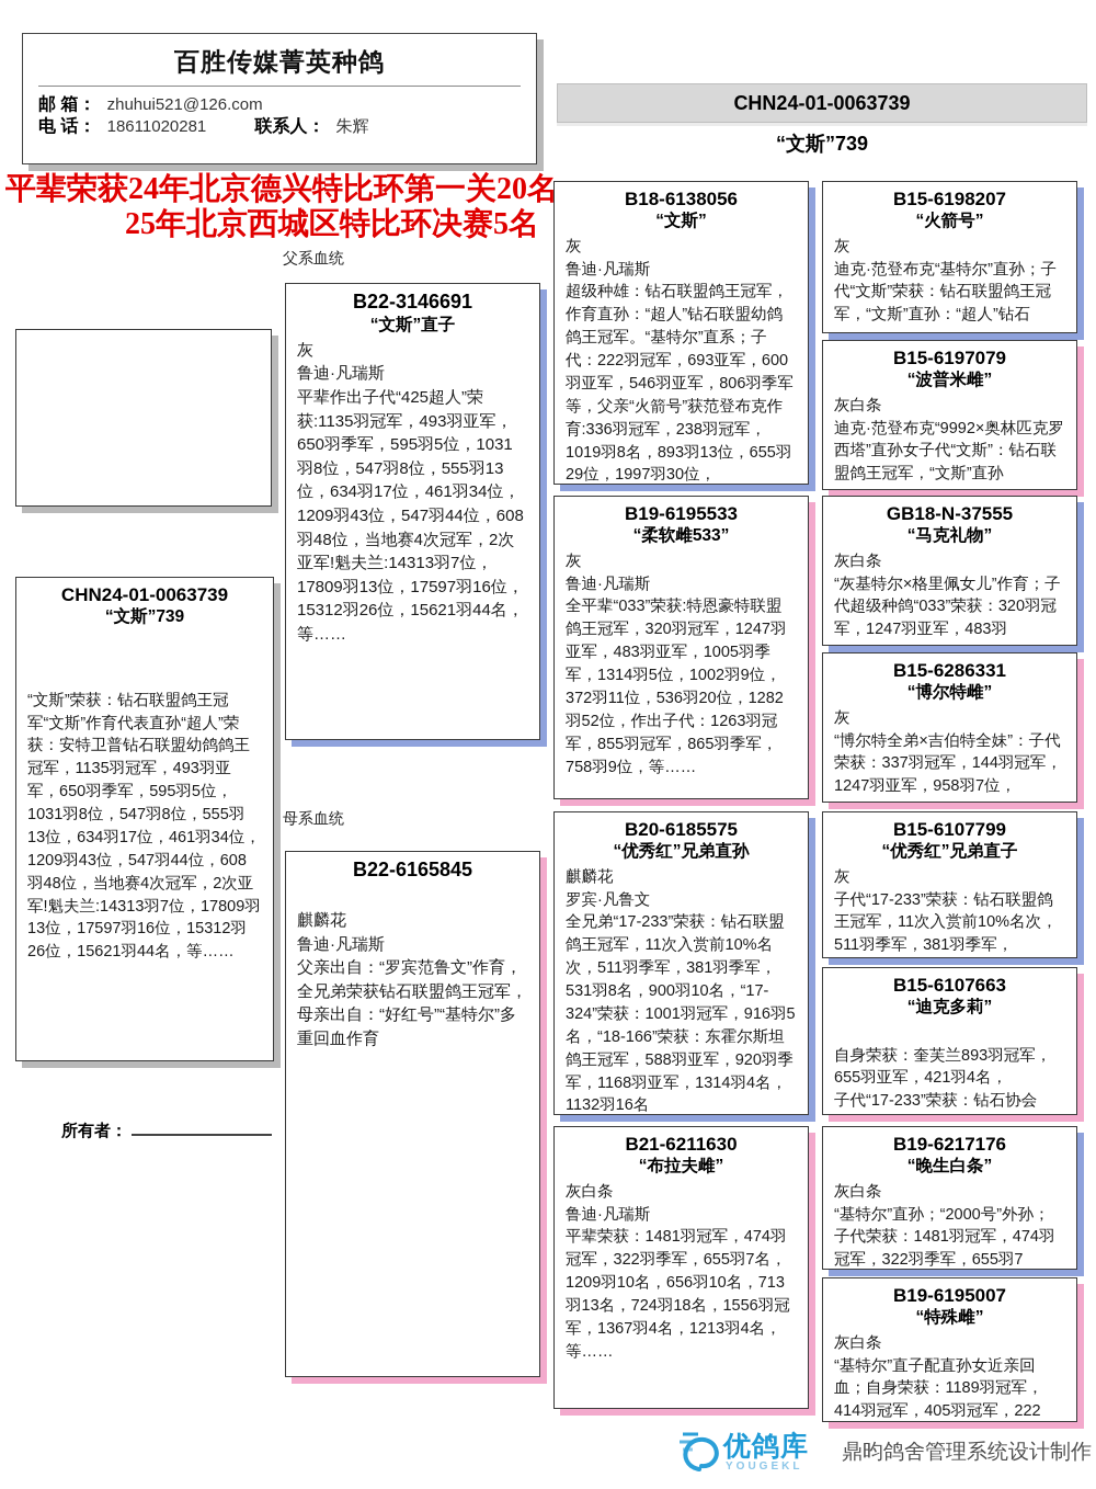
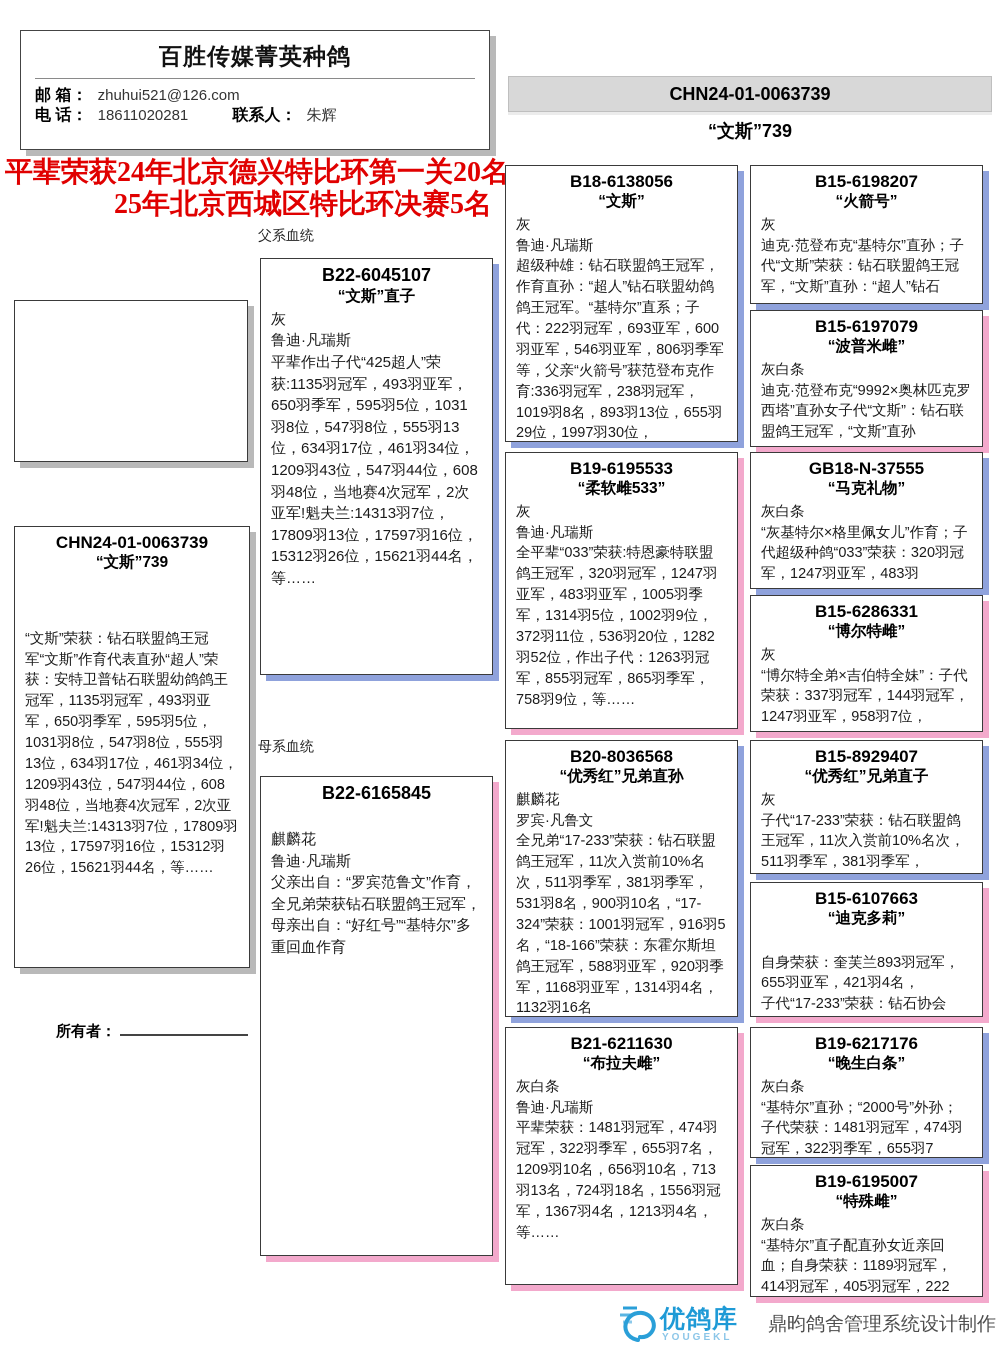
  百胜传媒菁英种鸽
  邮 箱： zhuhui521@126.com
  电 话： 18611020281 联系人： 朱辉
  平辈荣获24年北京德兴特比环第一关20名
  25年北京西城区特比环决赛5名
  父系血统
  母系血统
  CHN24-01-0063739
  “文斯”739
  “文斯”荣获：钻石联盟鸽王冠军“文斯”作育代表直孙“超人”荣获：安特卫普钻石联盟幼鸽鸽王冠军，1135羽冠军，493羽亚军，650羽季军，595羽5位，1031羽8位，547羽8位，555羽13位，634羽17位，461羽34位，1209羽43位，547羽44位，608羽48位，当地赛4次冠军，2次亚军!魁夫兰:14313羽7位，17809羽13位，17597羽16位，15312羽26位，15621羽44名，等……
  所有者：
- B22-3146691
+ B22-6045107
  “文斯”直子
  灰
  鲁迪·凡瑞斯
  平辈作出子代“425超人”荣获:1135羽冠军，493羽亚军，650羽季军，595羽5位，1031羽8位，547羽8位，555羽13位，634羽17位，461羽34位，1209羽43位，547羽44位，608羽48位，当地赛4次冠军，2次亚军!魁夫兰:14313羽7位，17809羽13位，17597羽16位，15312羽26位，15621羽44名，等……
  B22-6165845
  麒麟花
  鲁迪·凡瑞斯
  父亲出自：“罗宾范鲁文”作育，全兄弟荣获钻石联盟鸽王冠军，母亲出自：“好红号”“基特尔”多重回血作育
  CHN24-01-0063739
  “文斯”739
  B18-6138056
  “文斯”
  灰
  鲁迪·凡瑞斯
  超级种雄：钻石联盟鸽王冠军，作育直孙：“超人”钻石联盟幼鸽鸽王冠军。“基特尔”直系；子代：222羽冠军，693亚军，600羽亚军，546羽亚军，806羽季军等，父亲“火箭号”获范登布克作育:336羽冠军，238羽冠军，1019羽8名，893羽13位，655羽29位，1997羽30位，
  B19-6195533
  “柔软雌533”
  灰
  鲁迪·凡瑞斯
  全平辈“033”荣获:特恩豪特联盟鸽王冠军，320羽冠军，1247羽亚军，483羽亚军，1005羽季军，1314羽5位，1002羽9位，372羽11位，536羽20位，1282羽52位，作出子代：1263羽冠军，855羽冠军，865羽季军，758羽9位，等……
- B20-6185575
+ B20-8036568
  “优秀红”兄弟直孙
  麒麟花
  罗宾·凡鲁文
  全兄弟“17-233”荣获：钻石联盟鸽王冠军，11次入赏前10%名次，511羽季军，381羽季军，531羽8名，900羽10名，“17-324”荣获：1001羽冠军，916羽5名，“18-166”荣获：东霍尔斯坦鸽王冠军，588羽亚军，920羽季军，1168羽亚军，1314羽4名，1132羽16名
  B21-6211630
  “布拉夫雌”
  灰白条
  鲁迪·凡瑞斯
  平辈荣获：1481羽冠军，474羽冠军，322羽季军，655羽7名，1209羽10名，656羽10名，713羽13名，724羽18名，1556羽冠军，1367羽4名，1213羽4名，等……
  B15-6198207
  “火箭号”
  灰
  迪克·范登布克“基特尔”直孙；子代“文斯”荣获：钻石联盟鸽王冠军，“文斯”直孙：“超人”钻石
  B15-6197079
  “波普米雌”
  灰白条
  迪克·范登布克“9992×奥林匹克罗西塔”直孙女子代“文斯”：钻石联盟鸽王冠军，“文斯”直孙
  GB18-N-37555
  “马克礼物”
  灰白条
  “灰基特尔×格里佩女儿”作育；子代超级种鸽“033”荣获：320羽冠军，1247羽亚军，483羽
  B15-6286331
  “博尔特雌”
  灰
  “博尔特全弟×吉伯特全妹”：子代荣获：337羽冠军，144羽冠军，1247羽亚军，958羽7位，
- B15-6107799
+ B15-8929407
  “优秀红”兄弟直子
  灰
  子代“17-233”荣获：钻石联盟鸽王冠军，11次入赏前10%名次，511羽季军，381羽季军，
  B15-6107663
  “迪克多莉”
  自身荣获：奎芙兰893羽冠军，655羽亚军，421羽4名，
  子代“17-233”荣获：钻石协会
  B19-6217176
  “晚生白条”
  灰白条
  “基特尔”直孙；“2000号”外孙；子代荣获：1481羽冠军，474羽冠军，322羽季军，655羽7
  B19-6195007
  “特殊雌”
  灰白条
  “基特尔”直子配直孙女近亲回血；自身荣获：1189羽冠军，414羽冠军，405羽冠军，222
  优鸽库
  YOUGEKL
  鼎昀鸽舍管理系统设计制作
